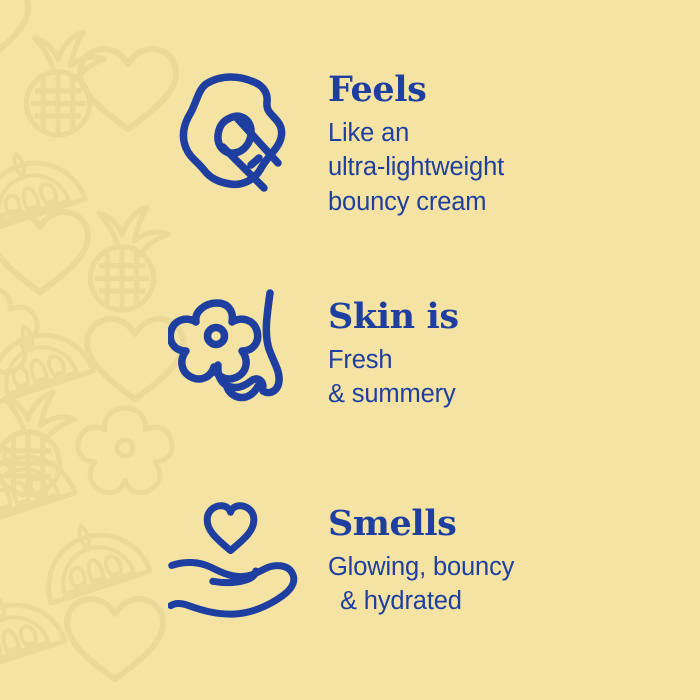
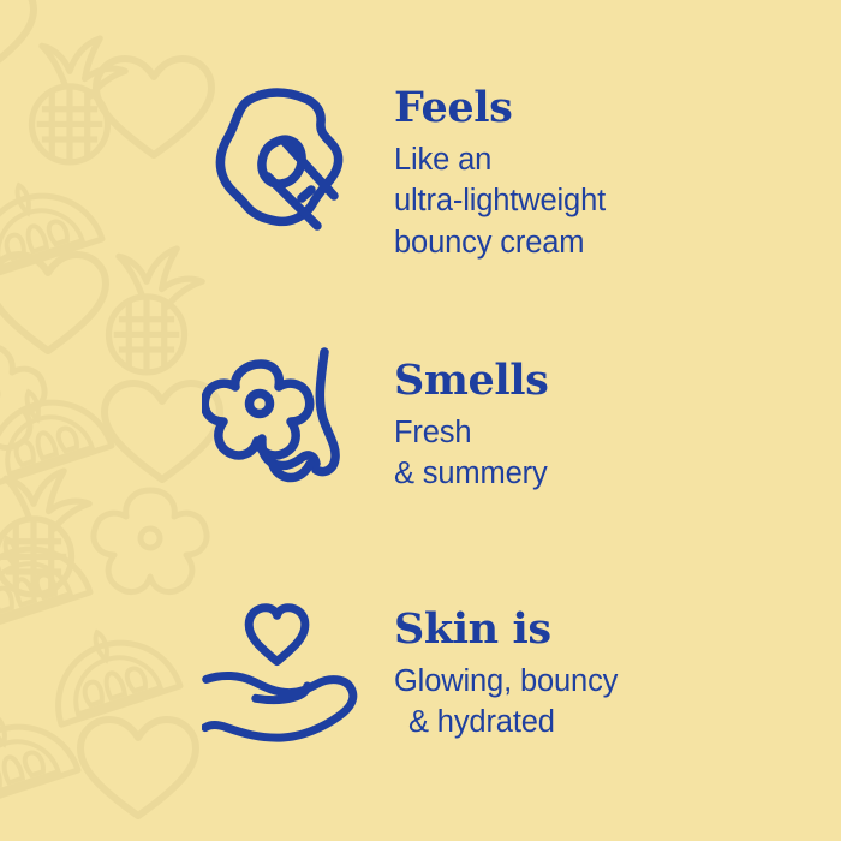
  Feels
  Like an
  ultra-lightweight
  bouncy cream
- Skin is
+ Smells
  Fresh
  & summery
- Smells
+ Skin is
  Glowing, bouncy
  & hydrated
